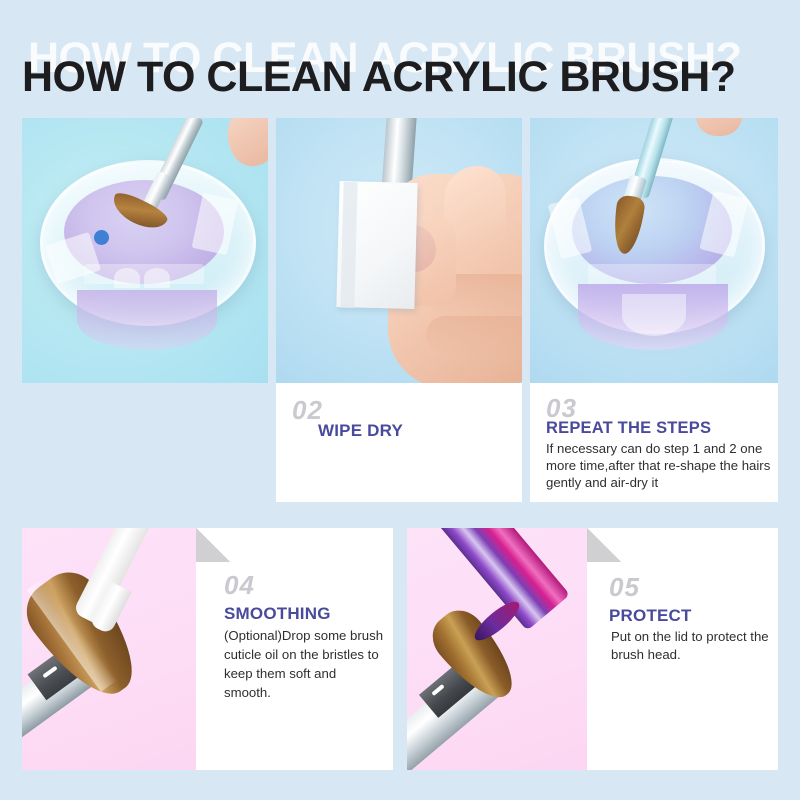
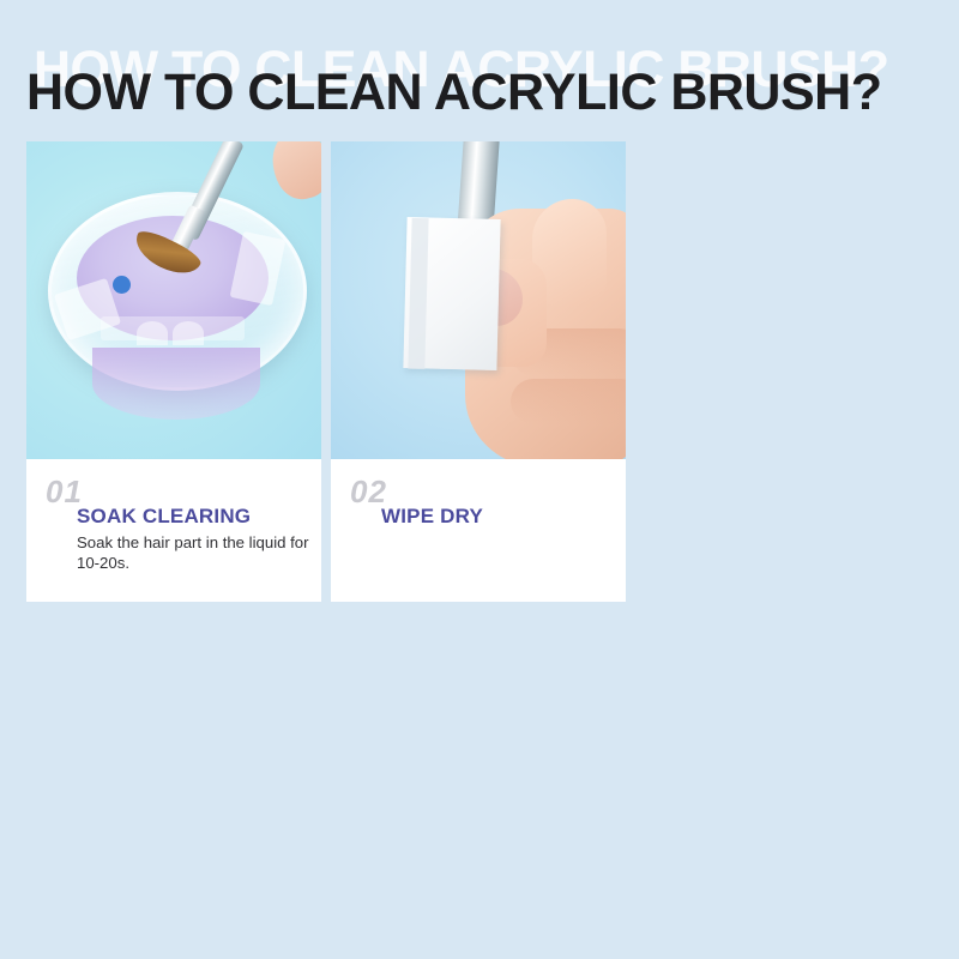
  HOW TO CLEAN ACRYLIC BRUSH?
  HOW TO CLEAN ACRYLIC BRUSH?
+ 01
+ SOAK CLEARING
+ Soak the hair part in the liquid for 10-20s.
  02
  WIPE DRY
- 03
- REPEAT THE STEPS
- If necessary can do step 1 and 2 one more time,after that re-shape the hairs gently and air-dry it
- 04
- SMOOTHING
- (Optional)Drop some brush cuticle oil on the bristles to keep them soft and smooth.
- 05
- PROTECT
- Put on the lid to protect the brush head.
